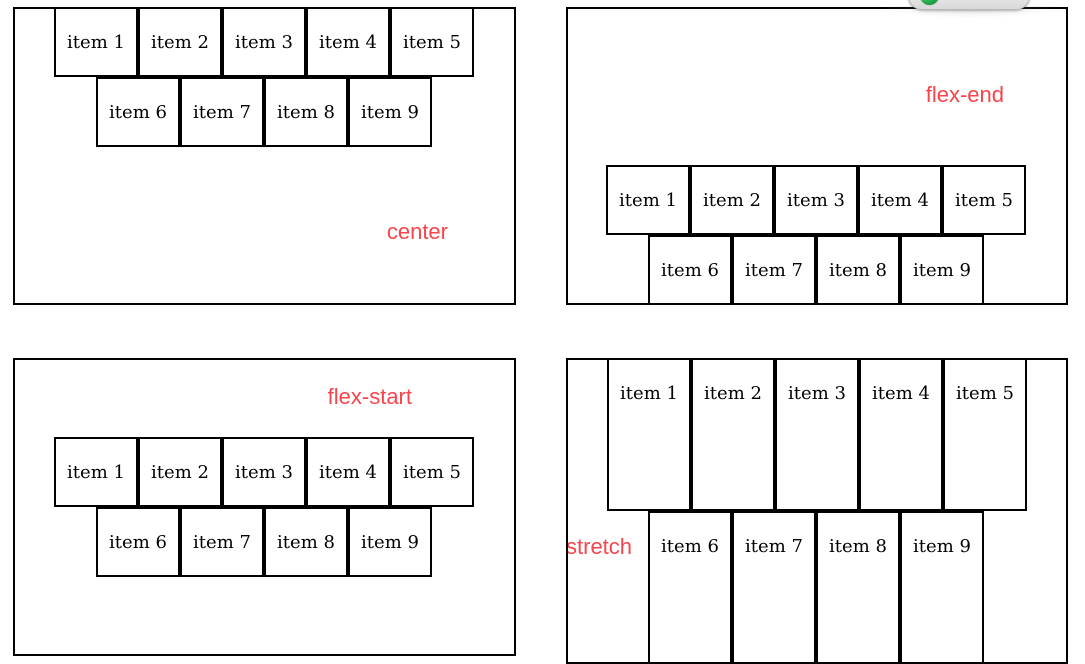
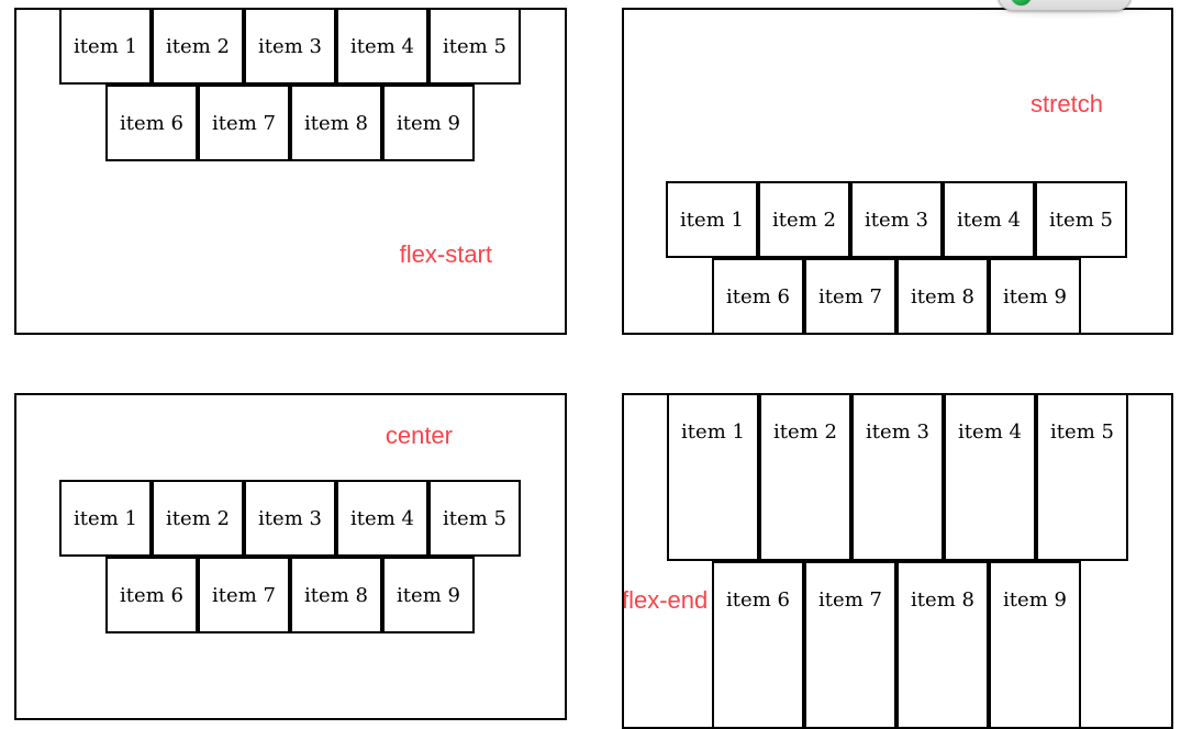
  item 1
  item 2
  item 3
  item 4
  item 5
  item 6
  item 7
  item 8
  item 9
- center
+ flex-start
- flex-end
+ stretch
  item 1
  item 2
  item 3
  item 4
  item 5
  item 6
  item 7
  item 8
  item 9
- flex-start
+ center
  item 1
  item 2
  item 3
  item 4
  item 5
  item 6
  item 7
  item 8
  item 9
  item 1
  item 2
  item 3
  item 4
  item 5
  item 6
  item 7
  item 8
  item 9
- stretch
+ flex-end
